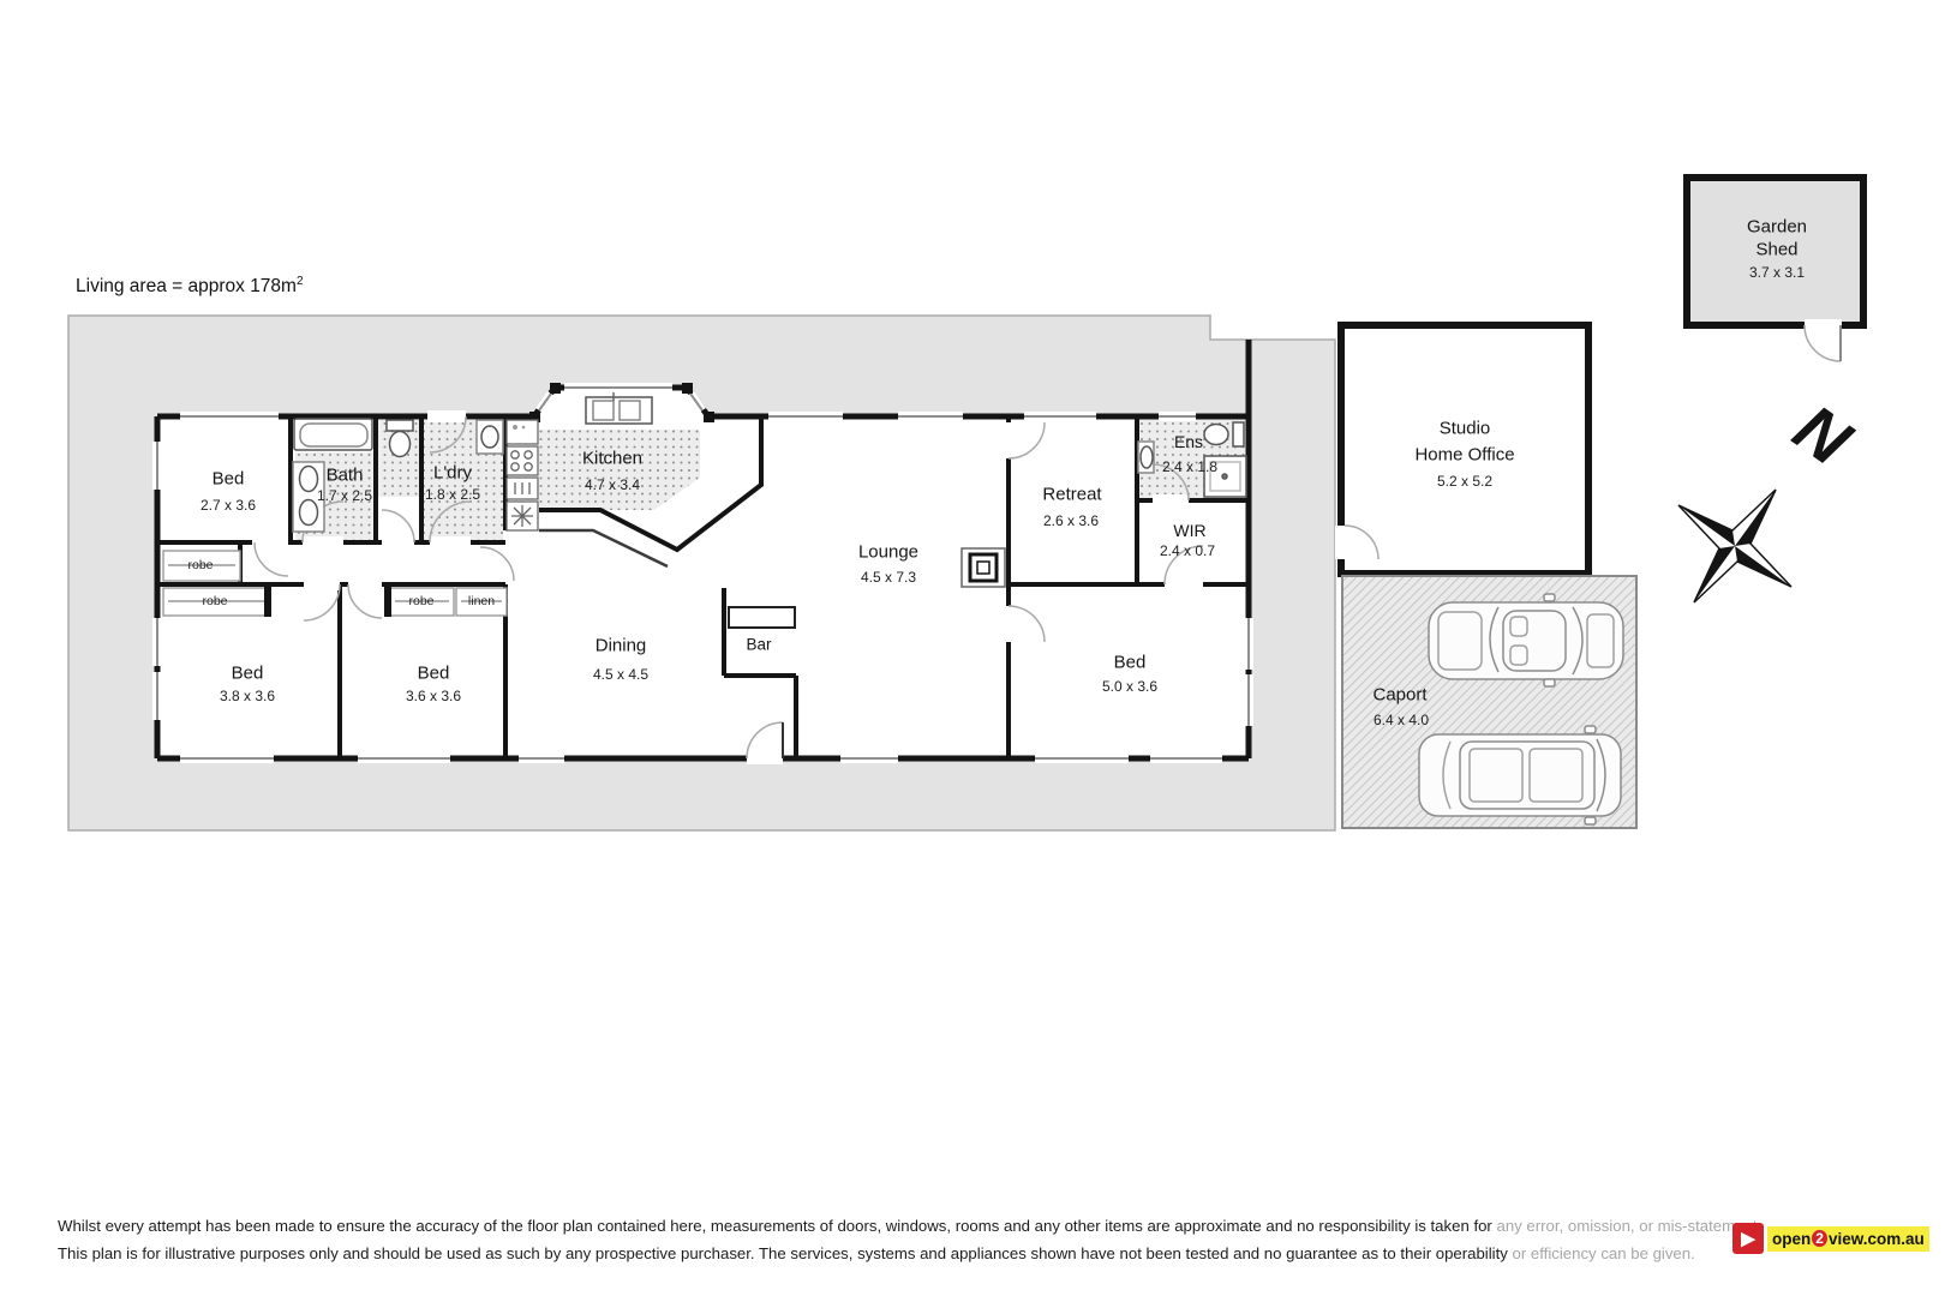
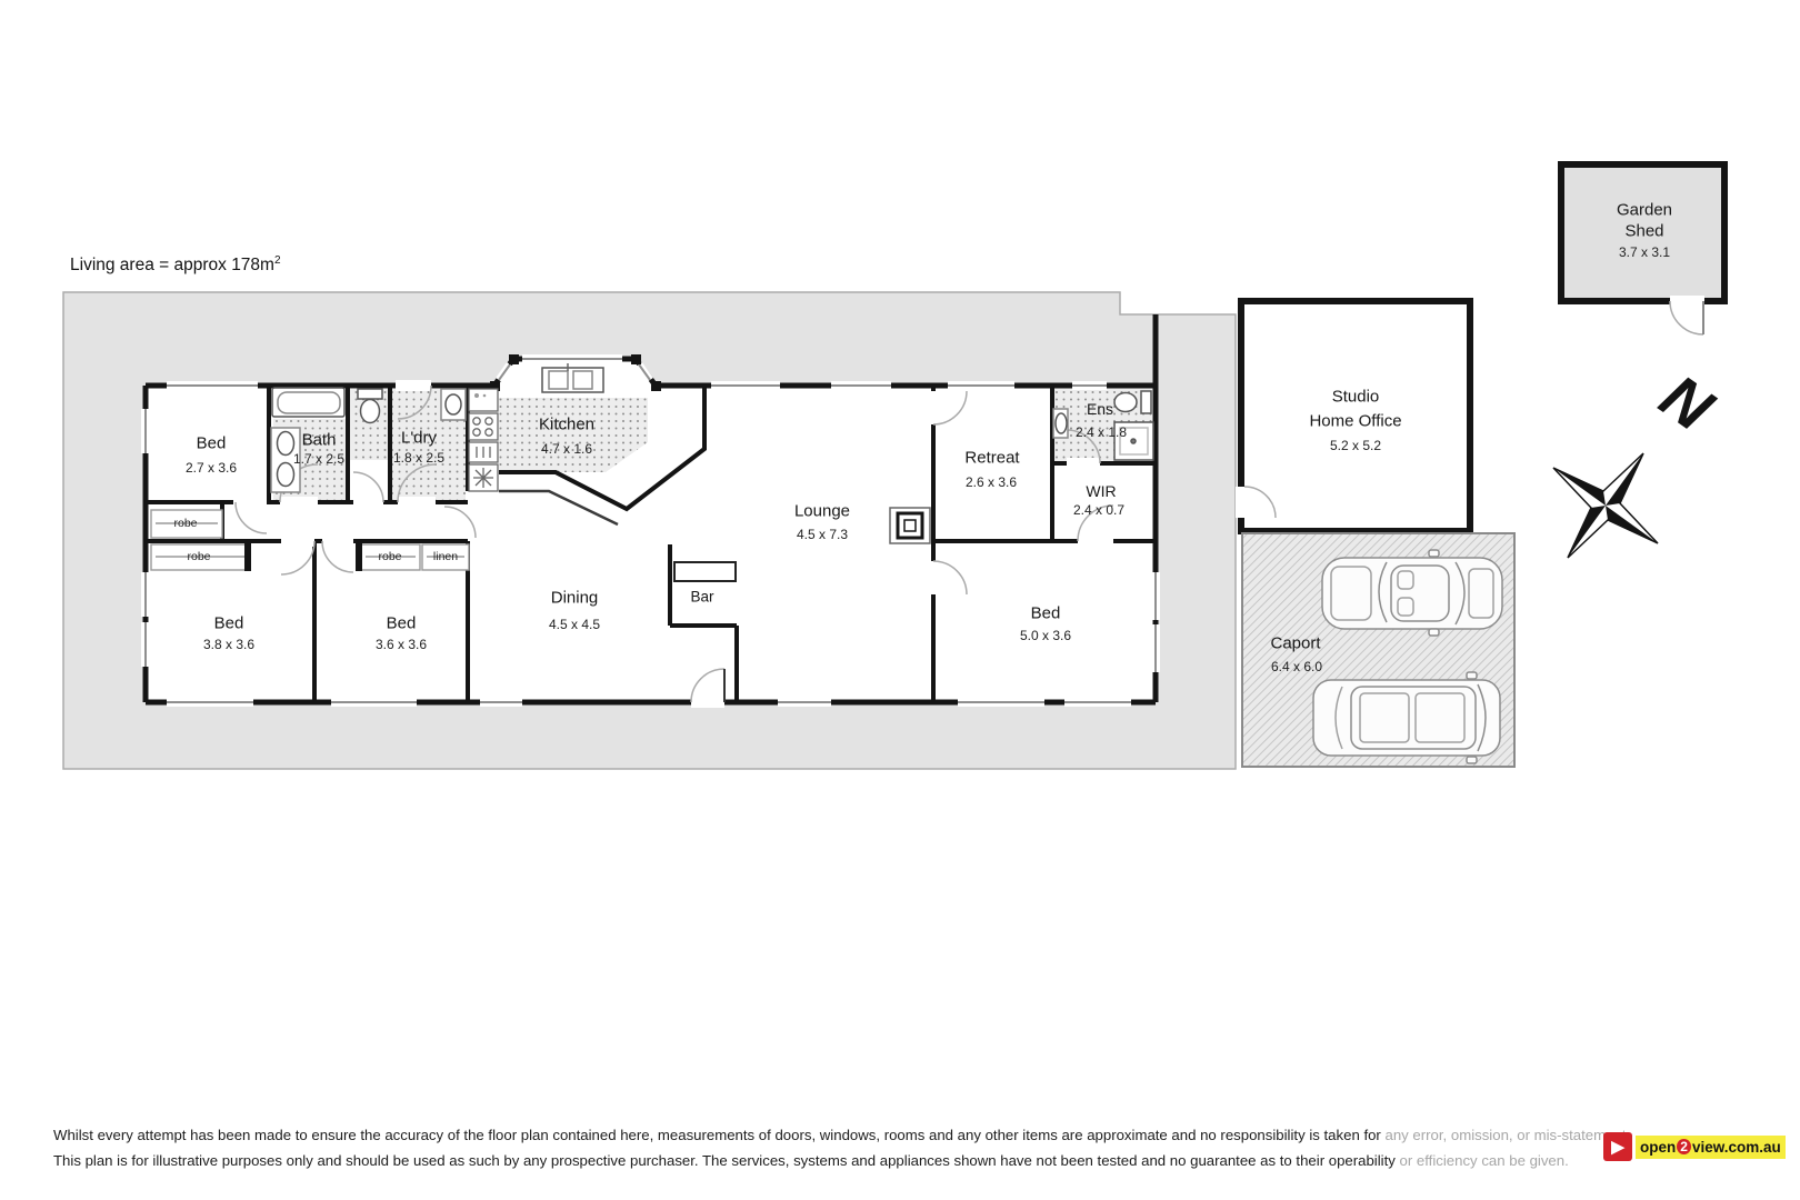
  Living area = approx 178m2
  Bed
  2.7 x 3.6
  Bath
  1.7 x 2.5
  L'dry
  1.8 x 2.5
  Kitchen
- 4.7 x 3.4
+ 4.7 x 1.6
  Lounge
  4.5 x 7.3
  Dining
  4.5 x 4.5
  Bar
  Retreat
  2.6 x 3.6
  Ens
  2.4 x 1.8
  WIR
  2.4 x 0.7
  Bed
  5.0 x 3.6
  Bed
  3.8 x 3.6
  Bed
  3.6 x 3.6
  Studio
  Home Office
  5.2 x 5.2
  Caport
- 6.4 x 4.0
+ 6.4 x 6.0
  Garden
  Shed
  3.7 x 3.1
  robe
  robe
  robe
  linen
  Whilst every attempt has been made to ensure the accuracy of the floor plan contained here, measurements of doors, windows, rooms and any other items are approximate and no responsibility is taken for any error, omission, or mis-statem
  This plan is for illustrative purposes only and should be used as such by any prospective purchaser. The services, systems and appliances shown have not been tested and no guarantee as to their operability or efficiency can be given.
  ▶
  open
  2
  view.com.au
